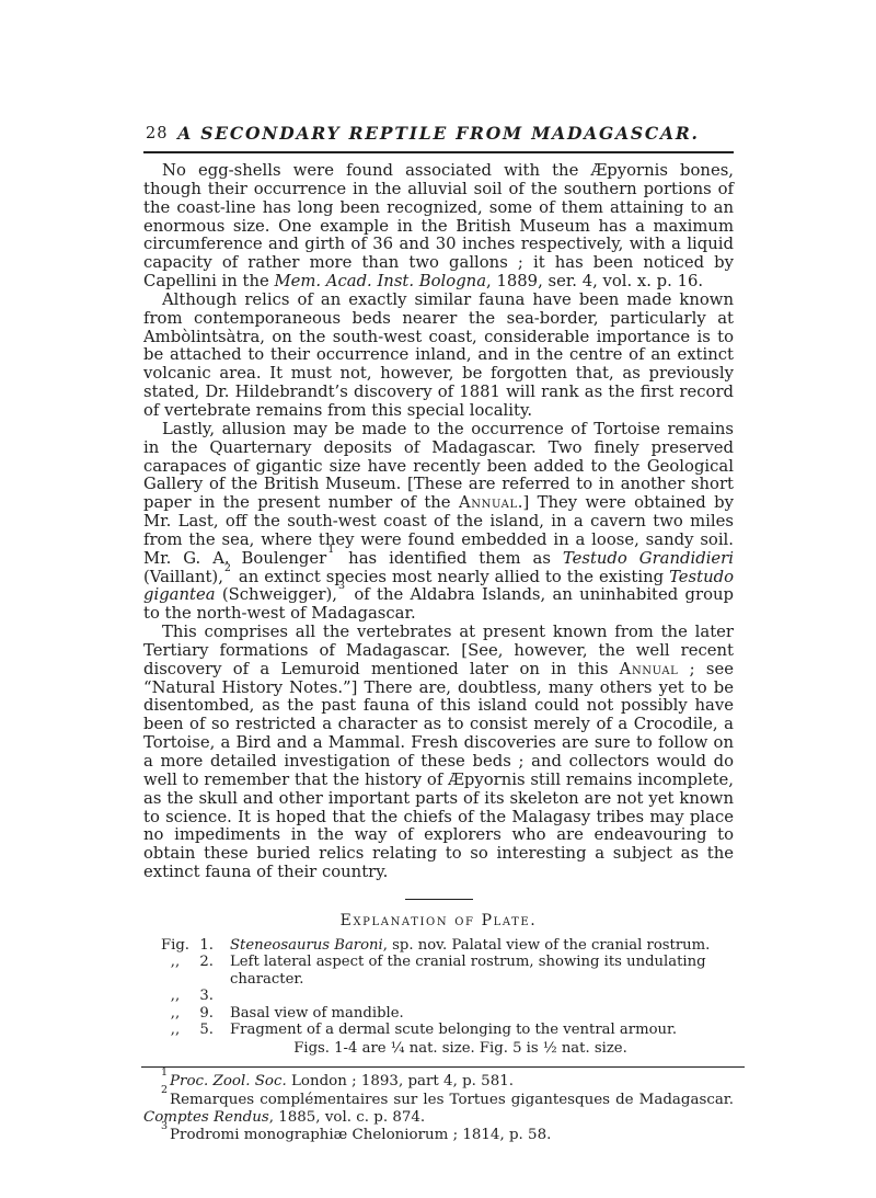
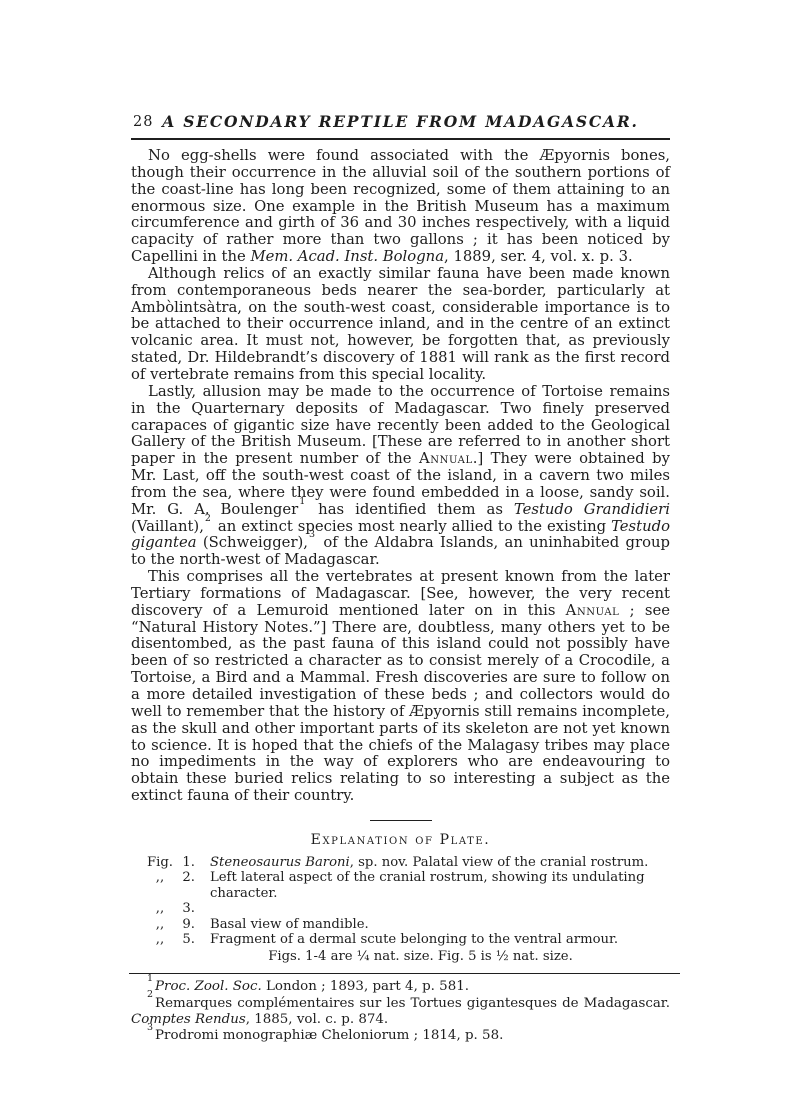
  28
  A SECONDARY REPTILE FROM MADAGASCAR.
- No egg-shells were found associated with the Æpyornis bones, though their occurrence in the alluvial soil of the southern portions of the coast-line has long been recognized, some of them attaining to an enormous size. One example in the British Museum has a maximum circumference and girth of 36 and 30 inches respectively, with a liquid capacity of rather more than two gallons ; it has been noticed by Capellini in the Mem. Acad. Inst. Bologna, 1889, ser. 4, vol. x. p. 16.
+ No egg-shells were found associated with the Æpyornis bones, though their occurrence in the alluvial soil of the southern portions of the coast-line has long been recognized, some of them attaining to an enormous size. One example in the British Museum has a maximum circumference and girth of 36 and 30 inches respectively, with a liquid capacity of rather more than two gallons ; it has been noticed by Capellini in the Mem. Acad. Inst. Bologna, 1889, ser. 4, vol. x. p. 3.
  Although relics of an exactly similar fauna have been made known from contemporaneous beds nearer the sea-border, particularly at Ambòlintsàtra, on the south-west coast, considerable importance is to be attached to their occurrence inland, and in the centre of an extinct volcanic area. It must not, however, be forgotten that, as previously stated, Dr. Hildebrandt’s discovery of 1881 will rank as the first record of vertebrate remains from this special locality.
  Lastly, allusion may be made to the occurrence of Tortoise remains in the Quarternary deposits of Madagascar. Two finely preserved carapaces of gigantic size have recently been added to the Geological Gallery of the British Museum. [These are referred to in another short paper in the present number of the Annual.] They were obtained by Mr. Last, off the south-west coast of the island, in a cavern two miles from the sea, where they were found embedded in a loose, sandy soil. Mr. G. A. Boulenger1 has identified them as Testudo Grandidieri (Vaillant),2 an extinct species most nearly allied to the existing Testudo gigantea (Schweigger),3 of the Aldabra Islands, an uninhabited group to the north-west of Madagascar.
- This comprises all the vertebrates at present known from the later Tertiary formations of Madagascar. [See, however, the well recent discovery of a Lemuroid mentioned later on in this Annual ; see “Natural History Notes.”] There are, doubtless, many others yet to be disentombed, as the past fauna of this island could not possibly have been of so restricted a character as to consist merely of a Crocodile, a Tortoise, a Bird and a Mammal. Fresh discoveries are sure to follow on a more detailed investigation of these beds ; and collectors would do well to remember that the history of Æpyornis still remains incomplete, as the skull and other important parts of its skeleton are not yet known to science. It is hoped that the chiefs of the Malagasy tribes may place no impediments in the way of explorers who are endeavouring to obtain these buried relics relating to so interesting a subject as the extinct fauna of their country.
+ This comprises all the vertebrates at present known from the later Tertiary formations of Madagascar. [See, however, the very recent discovery of a Lemuroid mentioned later on in this Annual ; see “Natural History Notes.”] There are, doubtless, many others yet to be disentombed, as the past fauna of this island could not possibly have been of so restricted a character as to consist merely of a Crocodile, a Tortoise, a Bird and a Mammal. Fresh discoveries are sure to follow on a more detailed investigation of these beds ; and collectors would do well to remember that the history of Æpyornis still remains incomplete, as the skull and other important parts of its skeleton are not yet known to science. It is hoped that the chiefs of the Malagasy tribes may place no impediments in the way of explorers who are endeavouring to obtain these buried relics relating to so interesting a subject as the extinct fauna of their country.
  Explanation of Plate.
  Fig.
  1.
  Steneosaurus Baroni, sp. nov. Palatal view of the cranial rostrum.
  ,,
  2.
  Left lateral aspect of the cranial rostrum, showing its undulating character.
  ,,
  3.
  ,,
  9.
  Basal view of mandible.
  ,,
  5.
  Fragment of a dermal scute belonging to the ventral armour.
  Figs. 1-4 are ¼ nat. size. Fig. 5 is ½ nat. size.
  1Proc. Zool. Soc. London ; 1893, part 4, p. 581.
  2Remarques complémentaires sur les Tortues gigantesques de Madagascar. Comptes Rendus, 1885, vol. c. p. 874.
  3Prodromi monographiæ Cheloniorum ; 1814, p. 58.
